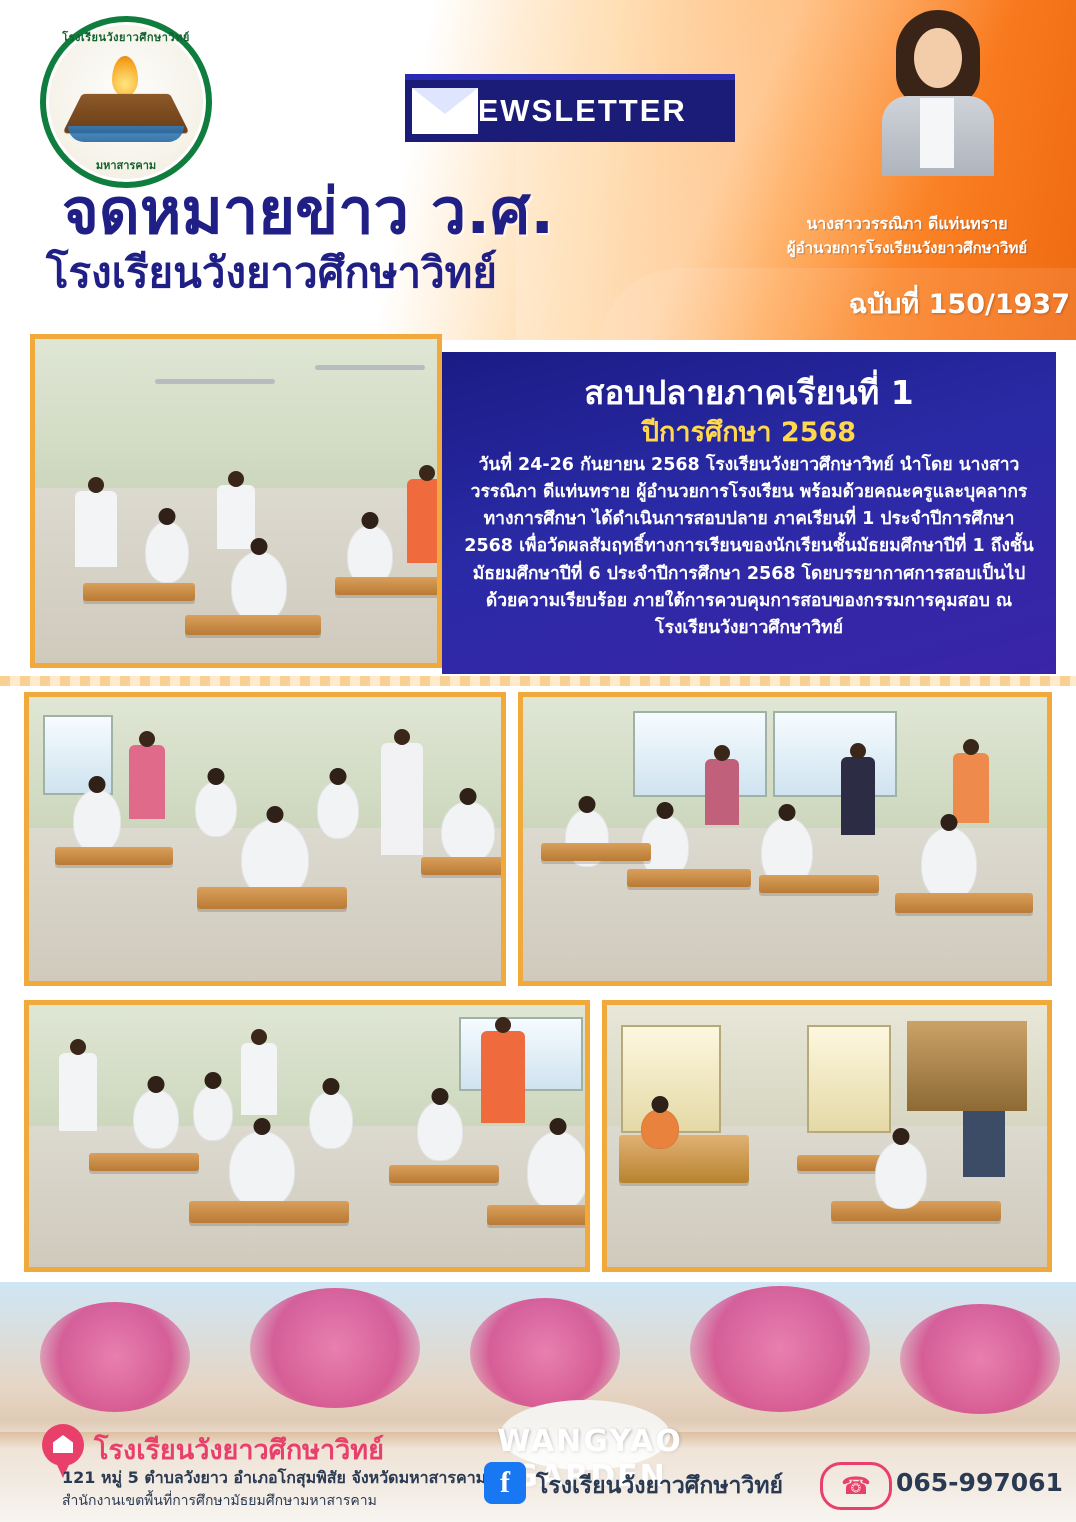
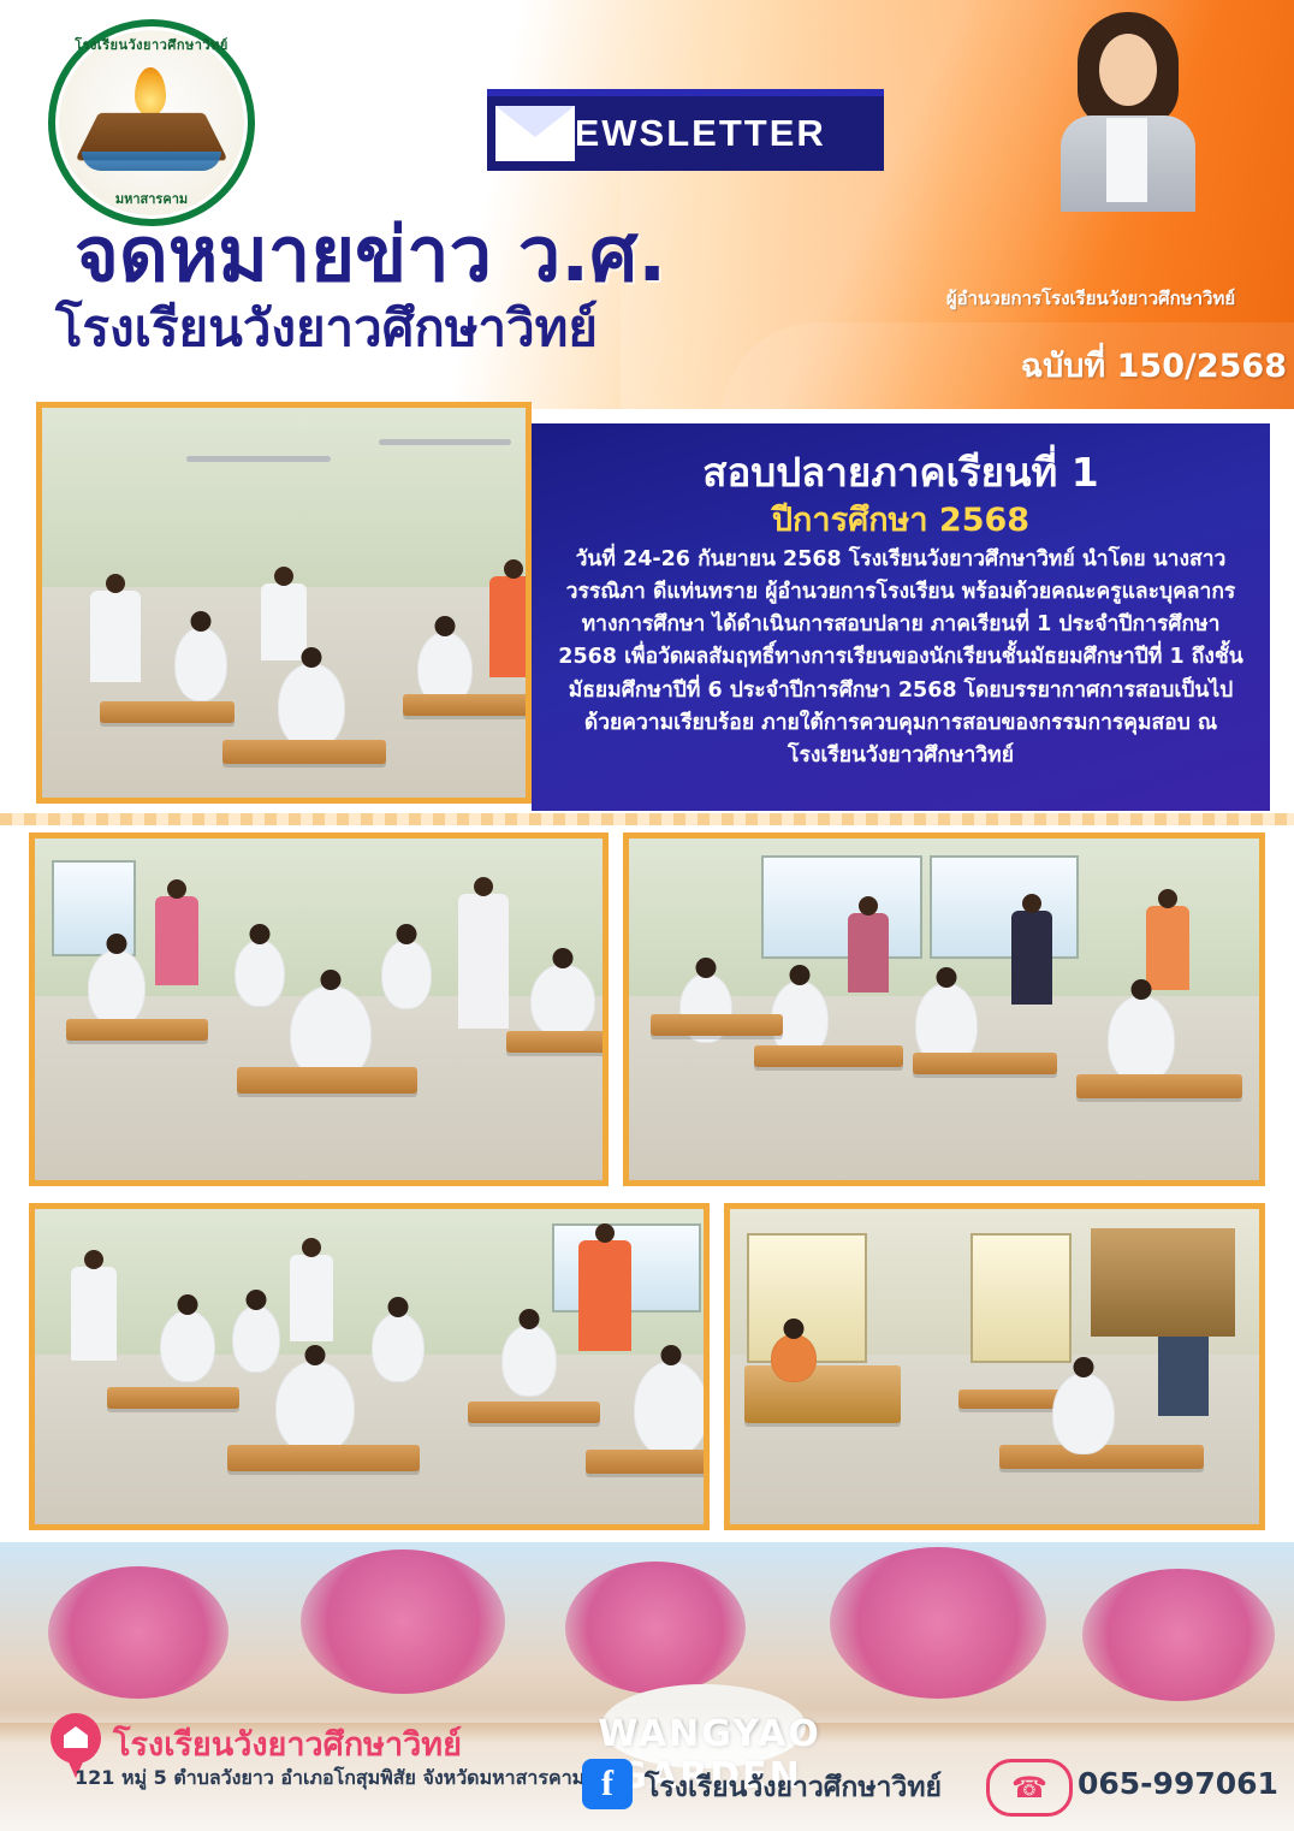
  โรงเรียนวังยาวศึกษาวิทย์
  มหาสารคาม
  EWSLETTER
  จดหมายข่าว ว.ศ.
  โรงเรียนวังยาวศึกษาวิทย์
- นางสาววรรณิภา ดีแท่นทราย
  ผู้อำนวยการโรงเรียนวังยาวศึกษาวิทย์
- ฉบับที่ 150/1937
+ ฉบับที่ 150/2568
  สอบปลายภาคเรียนที่ 1
  ปีการศึกษา 2568
  วันที่ 24-26 กันยายน 2568 โรงเรียนวังยาวศึกษาวิทย์ นำโดย นางสาววรรณิภา ดีแท่นทราย ผู้อำนวยการโรงเรียน พร้อมด้วยคณะครูและบุคลากรทางการศึกษา ได้ดำเนินการสอบปลาย ภาคเรียนที่ 1 ประจำปีการศึกษา 2568 เพื่อวัดผลสัมฤทธิ์ทางการเรียนของนักเรียนชั้นมัธยมศึกษาปีที่ 1 ถึงชั้นมัธยมศึกษาปีที่ 6 ประจำปีการศึกษา 2568 โดยบรรยากาศการสอบเป็นไปด้วยความเรียบร้อย ภายใต้การควบคุมการสอบของกรรมการคุมสอบ ณ โรงเรียนวังยาวศึกษาวิทย์
  โรงเรียนวังยาวศึกษาวิทย์
  121 หมู่ 5 ตำบลวังยาว อำเภอโกสุมพิสัย จังหวัดมหาสารคาม
- สำนักงานเขตพื้นที่การศึกษามัธยมศึกษามหาสารคาม
  f
  โรงเรียนวังยาวศึกษาวิทย์
  ☎
  065-997061
